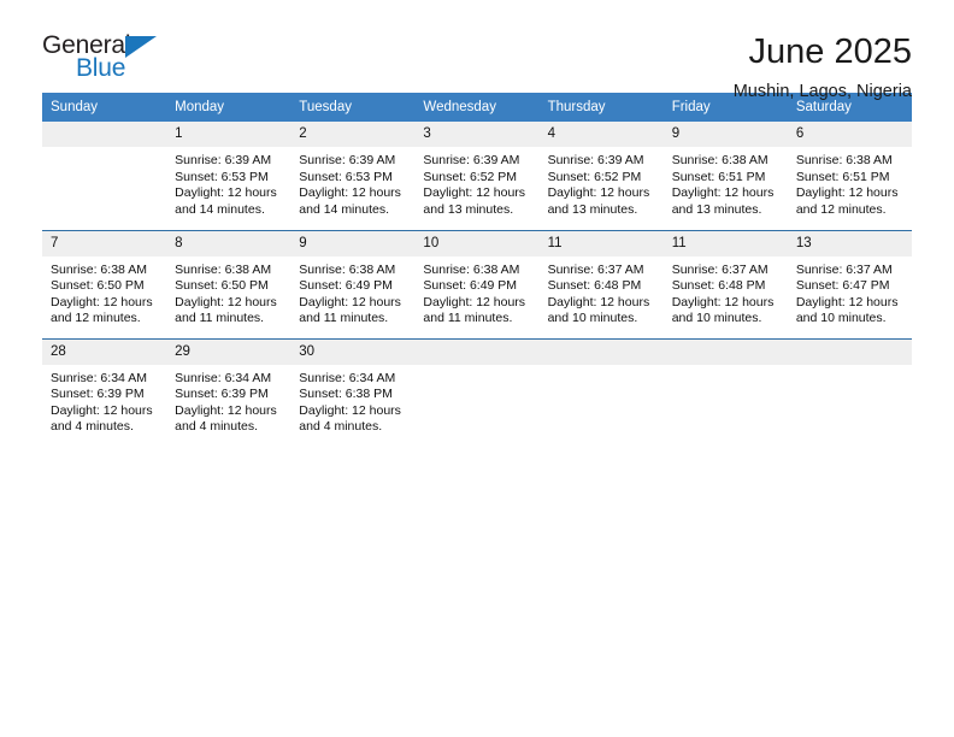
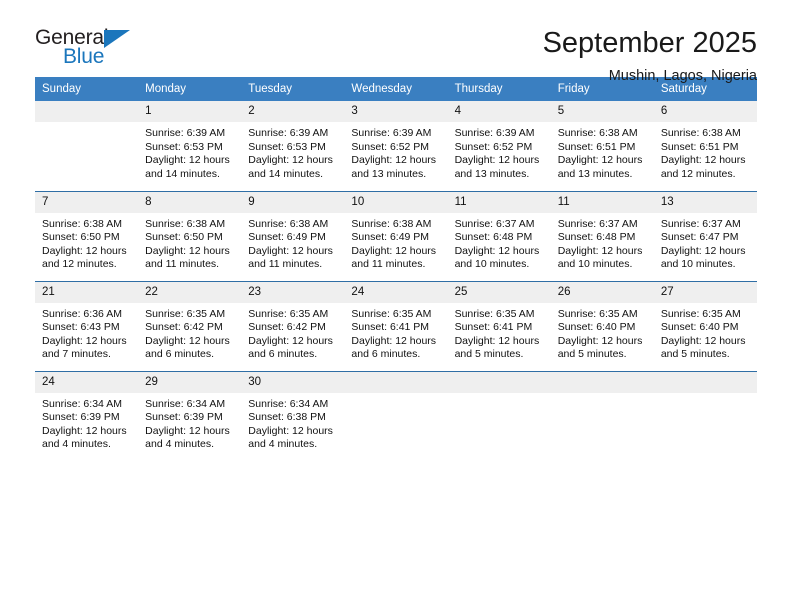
  General
  Blue
- June 2025
+ September 2025
  Mushin, Lagos, Nigeria
  Sunday	Monday	Tuesday	Wednesday	Thursday	Friday	Saturday
- 	1Sunrise: 6:39 AMSunset: 6:53 PMDaylight: 12 hoursand 14 minutes.	2Sunrise: 6:39 AMSunset: 6:53 PMDaylight: 12 hoursand 14 minutes.	3Sunrise: 6:39 AMSunset: 6:52 PMDaylight: 12 hoursand 13 minutes.	4Sunrise: 6:39 AMSunset: 6:52 PMDaylight: 12 hoursand 13 minutes.	9Sunrise: 6:38 AMSunset: 6:51 PMDaylight: 12 hoursand 13 minutes.	6Sunrise: 6:38 AMSunset: 6:51 PMDaylight: 12 hoursand 12 minutes.
+ 	1Sunrise: 6:39 AMSunset: 6:53 PMDaylight: 12 hoursand 14 minutes.	2Sunrise: 6:39 AMSunset: 6:53 PMDaylight: 12 hoursand 14 minutes.	3Sunrise: 6:39 AMSunset: 6:52 PMDaylight: 12 hoursand 13 minutes.	4Sunrise: 6:39 AMSunset: 6:52 PMDaylight: 12 hoursand 13 minutes.	5Sunrise: 6:38 AMSunset: 6:51 PMDaylight: 12 hoursand 13 minutes.	6Sunrise: 6:38 AMSunset: 6:51 PMDaylight: 12 hoursand 12 minutes.
  7Sunrise: 6:38 AMSunset: 6:50 PMDaylight: 12 hoursand 12 minutes.	8Sunrise: 6:38 AMSunset: 6:50 PMDaylight: 12 hoursand 11 minutes.	9Sunrise: 6:38 AMSunset: 6:49 PMDaylight: 12 hoursand 11 minutes.	10Sunrise: 6:38 AMSunset: 6:49 PMDaylight: 12 hoursand 11 minutes.	11Sunrise: 6:37 AMSunset: 6:48 PMDaylight: 12 hoursand 10 minutes.	11Sunrise: 6:37 AMSunset: 6:48 PMDaylight: 12 hoursand 10 minutes.	13Sunrise: 6:37 AMSunset: 6:47 PMDaylight: 12 hoursand 10 minutes.
+ 21Sunrise: 6:36 AMSunset: 6:43 PMDaylight: 12 hoursand 7 minutes.	22Sunrise: 6:35 AMSunset: 6:42 PMDaylight: 12 hoursand 6 minutes.	23Sunrise: 6:35 AMSunset: 6:42 PMDaylight: 12 hoursand 6 minutes.	24Sunrise: 6:35 AMSunset: 6:41 PMDaylight: 12 hoursand 6 minutes.	25Sunrise: 6:35 AMSunset: 6:41 PMDaylight: 12 hoursand 5 minutes.	26Sunrise: 6:35 AMSunset: 6:40 PMDaylight: 12 hoursand 5 minutes.	27Sunrise: 6:35 AMSunset: 6:40 PMDaylight: 12 hoursand 5 minutes.
- 28Sunrise: 6:34 AMSunset: 6:39 PMDaylight: 12 hoursand 4 minutes.	29Sunrise: 6:34 AMSunset: 6:39 PMDaylight: 12 hoursand 4 minutes.	30Sunrise: 6:34 AMSunset: 6:38 PMDaylight: 12 hoursand 4 minutes.
+ 24Sunrise: 6:34 AMSunset: 6:39 PMDaylight: 12 hoursand 4 minutes.	29Sunrise: 6:34 AMSunset: 6:39 PMDaylight: 12 hoursand 4 minutes.	30Sunrise: 6:34 AMSunset: 6:38 PMDaylight: 12 hoursand 4 minutes.
